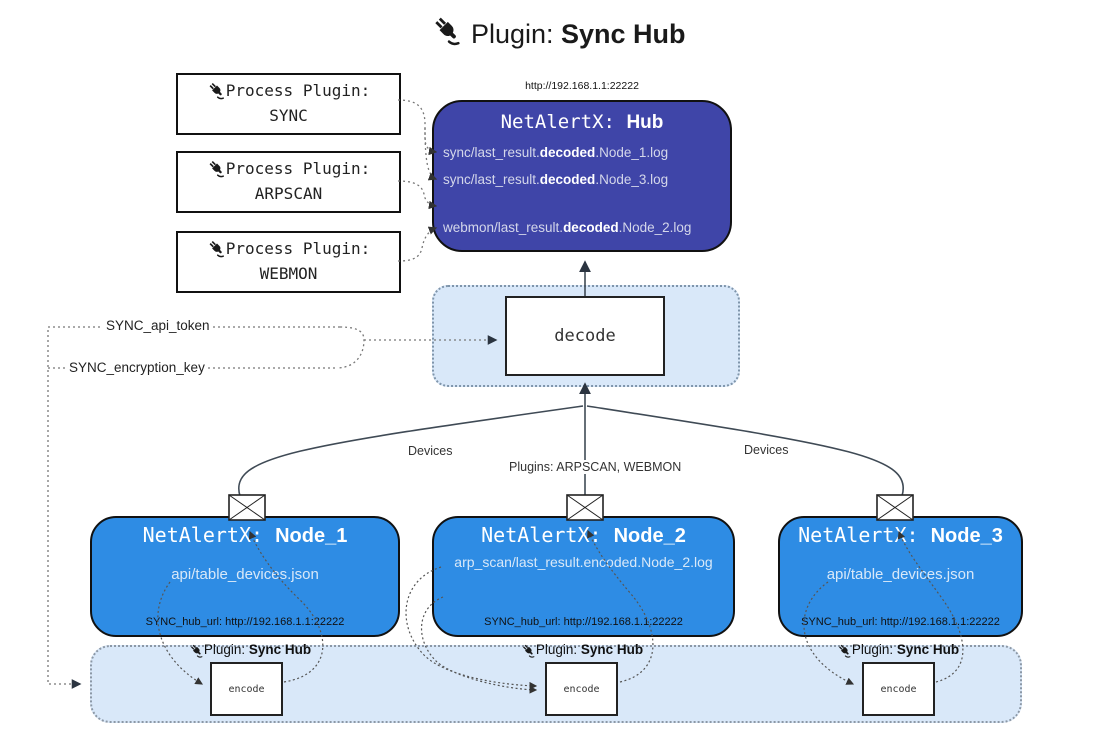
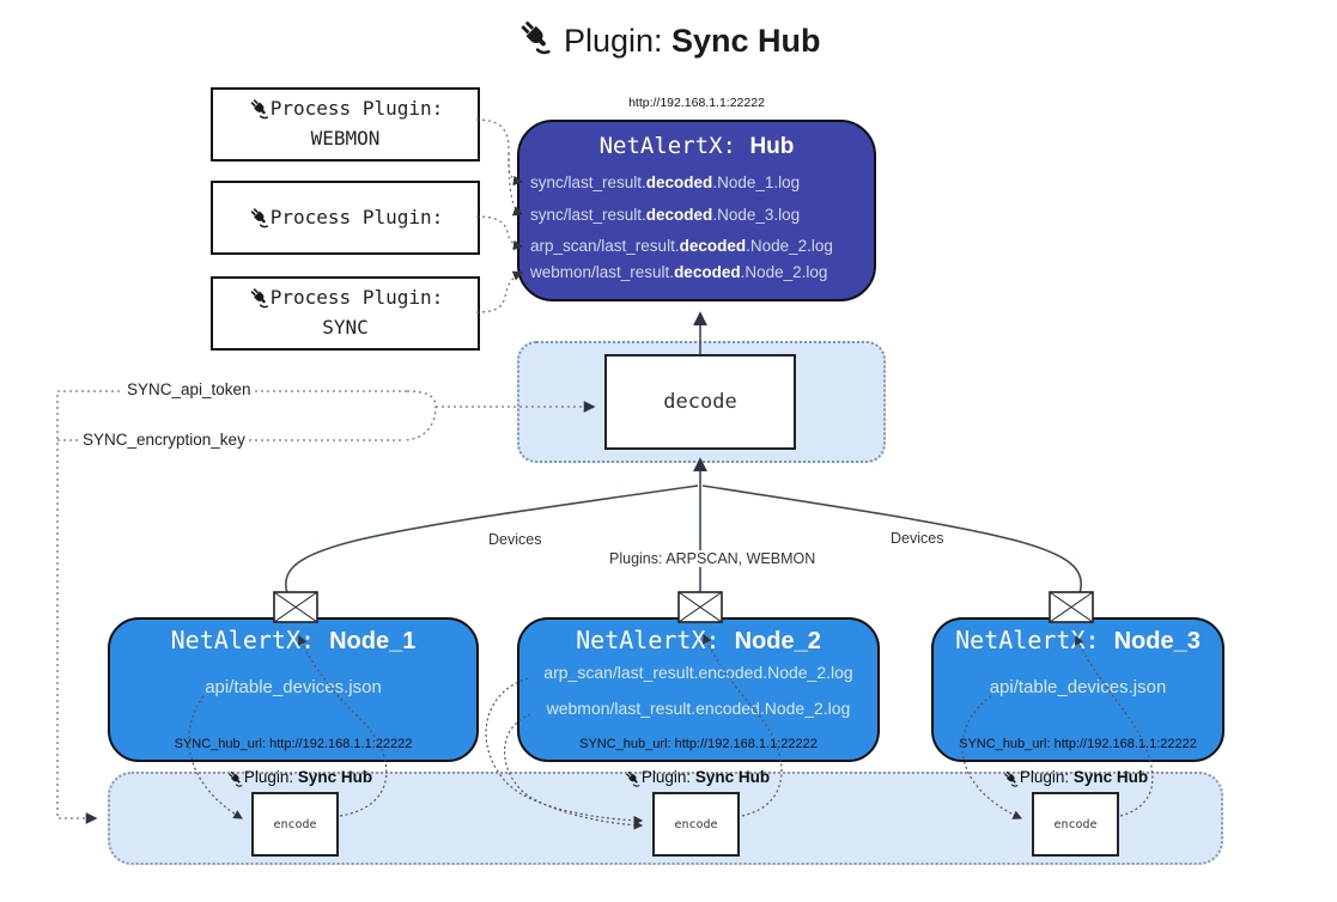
  Plugin: Sync Hub
  Process Plugin:
- SYNC
+ WEBMON
  Process Plugin:
- ARPSCAN
  Process Plugin:
- WEBMON
+ SYNC
  http://192.168.1.1:22222
  NetAlertX: Hub
  sync/last_result.decoded.Node_1.log
  sync/last_result.decoded.Node_3.log
+ arp_scan/last_result.decoded.Node_2.log
  webmon/last_result.decoded.Node_2.log
  decode
  SYNC_api_token
  SYNC_encryption_key
  NetAlertX: Node_1
  api/table_devices.json
  SYNC_hub_url: http://192.168.1.1:2222
  NetAlertX: Node_2
  arp_scan/last_result.encoded.Node_2.log
+ webmon/last_result.encoded.Node_2.log
  SYNC_hub_url: http://192.168.1.1:22222
  NetAlertX: Node_3
  api/table_devices.json
  SYNC_hub_url: http://192.168.1.1:22222
  Plugin: Sync Hub
  encode
  Plugin: Sync Hub
  encode
  Plugin: Sync Hub
  encode
  Devices
  Plugins: ARPSCAN, WEBMON
  Devices
